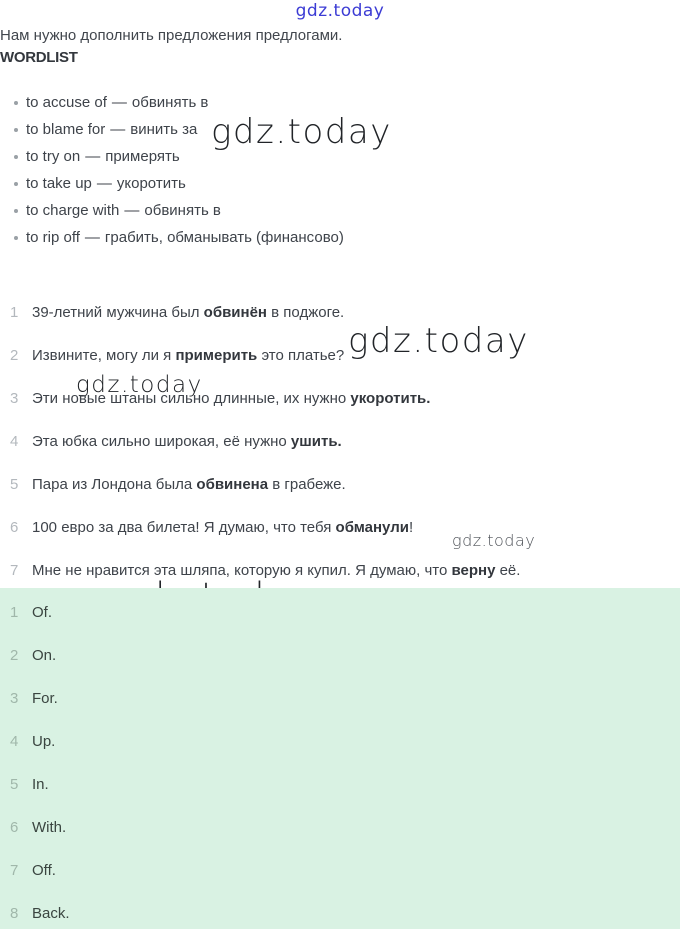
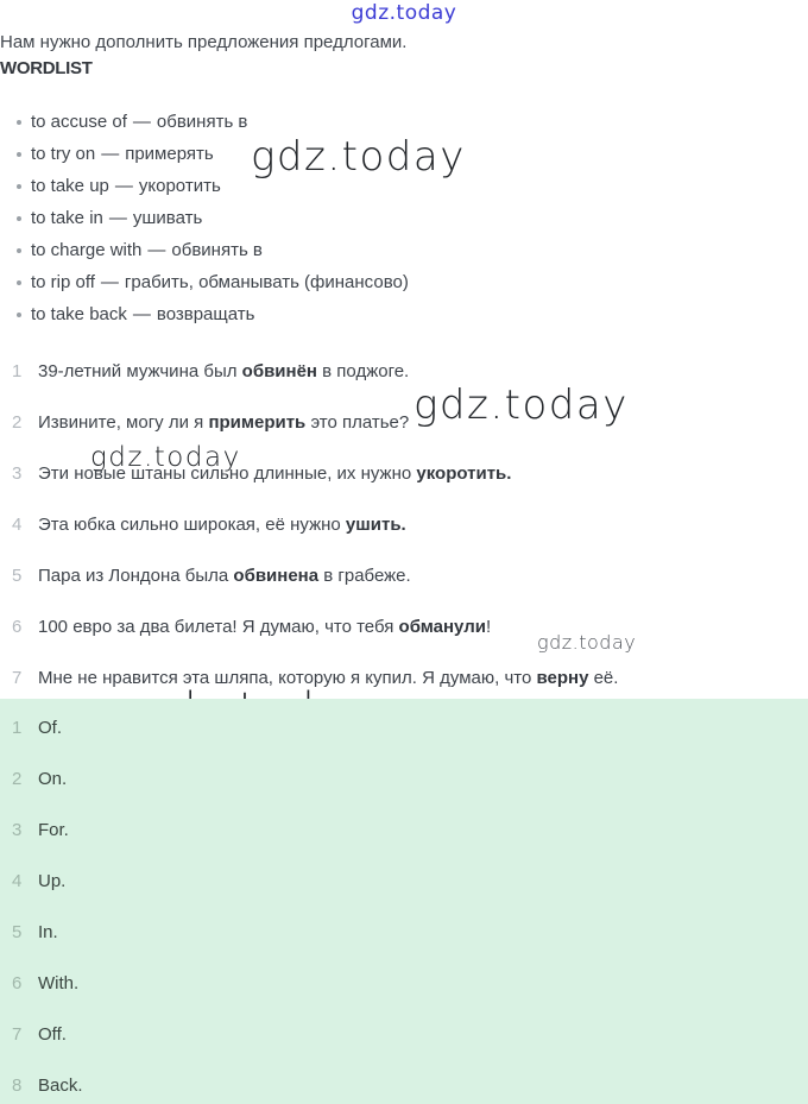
  gdz.today
  gdz.today
  gdz.today
  gdz.today
  Нам нужно дополнить предложения предлогами.
  WORDLIST
  to accuse of — обвинять в
- to blame for — винить за
  to try on — примерять
  to take up — укоротить
+ to take in — ушивать
  to charge with — обвинять в
  to rip off — грабить, обманывать (финансово)
+ to take back — возвращать
  1
  39-летний мужчина был обвинён в поджоге.
  2
  Извините, могу ли я примерить это платье?
  3
  Эти новые штаны сильно длинные, их нужно укоротить.
  4
  Эта юбка сильно широкая, её нужно ушить.
  5
  Пара из Лондона была обвинена в грабеже.
  6
  100 евро за два билета! Я думаю, что тебя обманули!
  7
  Мне не нравится эта шляпа, которую я купил. Я думаю, что верну её.
  1
  Of.
  2
  On.
  3
  For.
  4
  Up.
  5
  In.
  6
  With.
  7
  Off.
  8
  Back.
